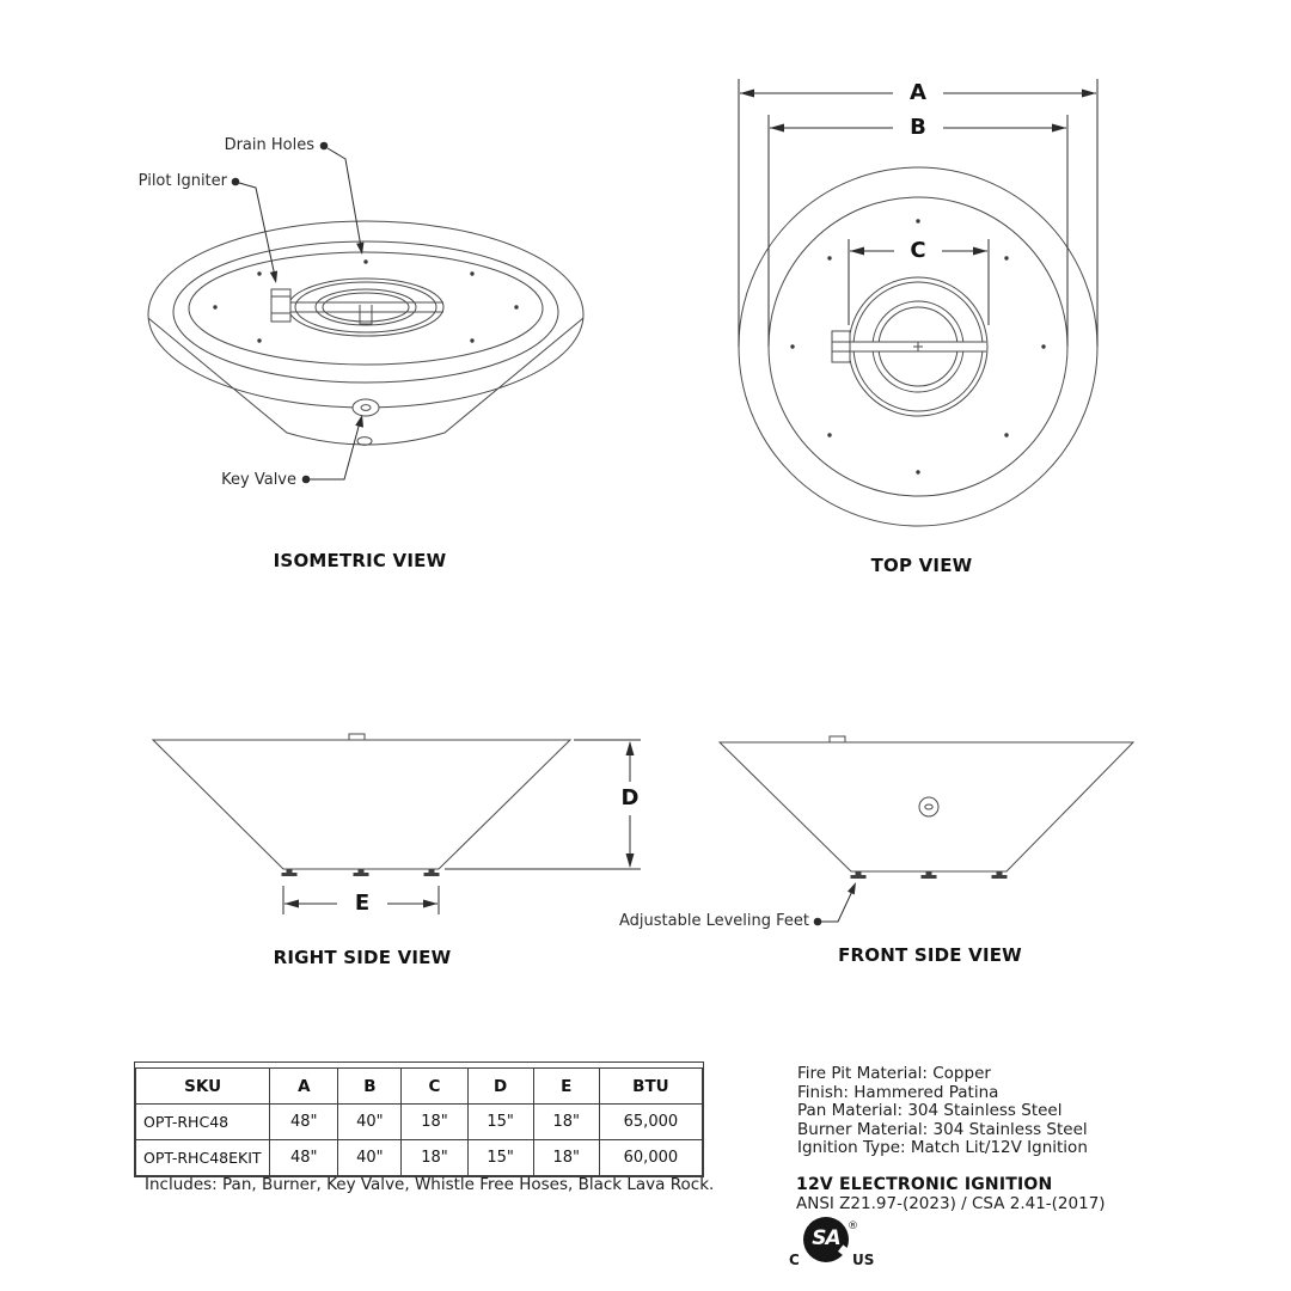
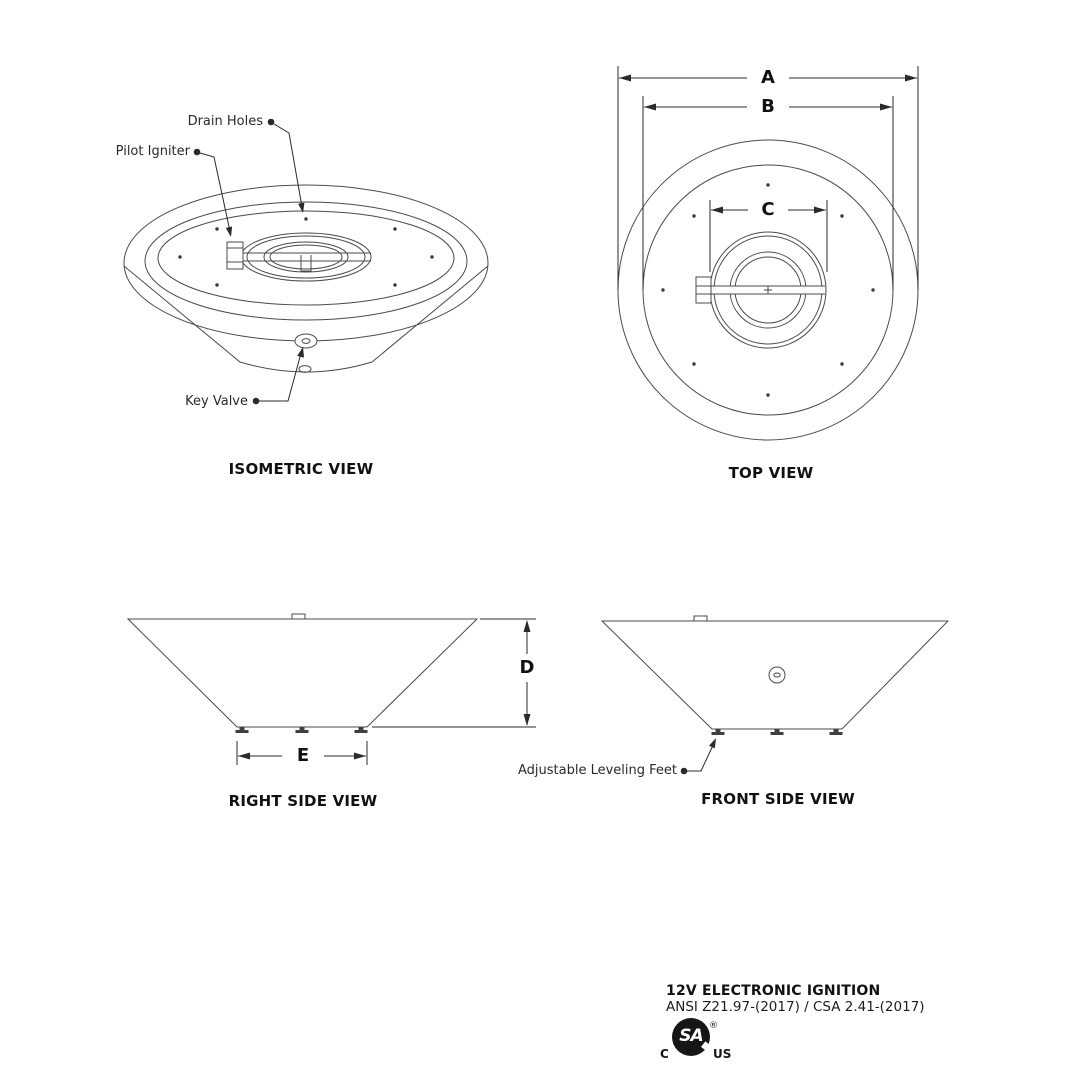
  Drain Holes
  Pilot Igniter
  Key Valve
  Adjustable Leveling Feet
  ISOMETRIC VIEW
  TOP VIEW
  RIGHT SIDE VIEW
  FRONT SIDE VIEW
  A
  B
  C
  D
  E
- SKU	A	B	C	D	E	BTU
- OPT-RHC48	48"	40"	18"	15"	18"	65,000
- OPT-RHC48EKIT	48"	40"	18"	15"	18"	60,000
- Includes: Pan, Burner, Key Valve, Whistle Free Hoses, Black Lava Rock.
- Fire Pit Material: Copper
- Finish: Hammered Patina
- Pan Material: 304 Stainless Steel
- Burner Material: 304 Stainless Steel
- Ignition Type: Match Lit/12V Ignition
  12V ELECTRONIC IGNITION
- ANSI Z21.97-(2023) / CSA 2.41-(2017)
+ ANSI Z21.97-(2017) / CSA 2.41-(2017)
  SA
  ®
  C
  US
